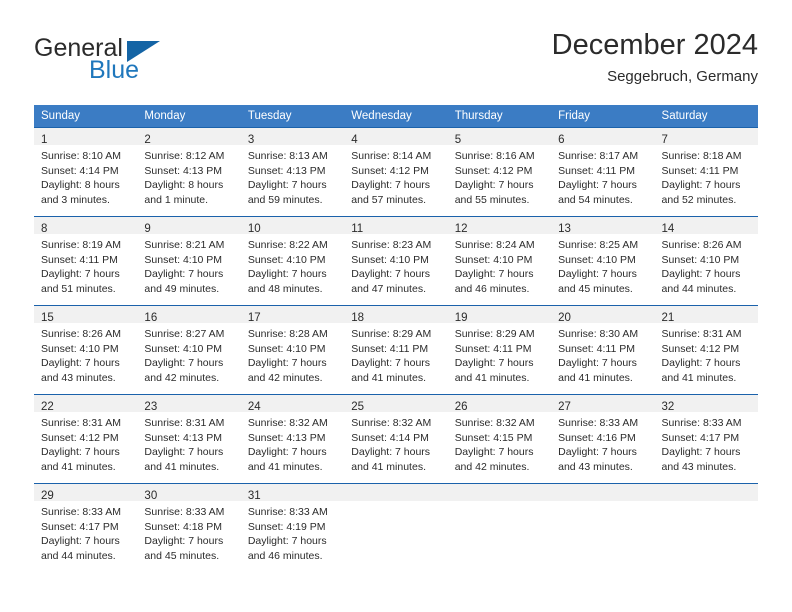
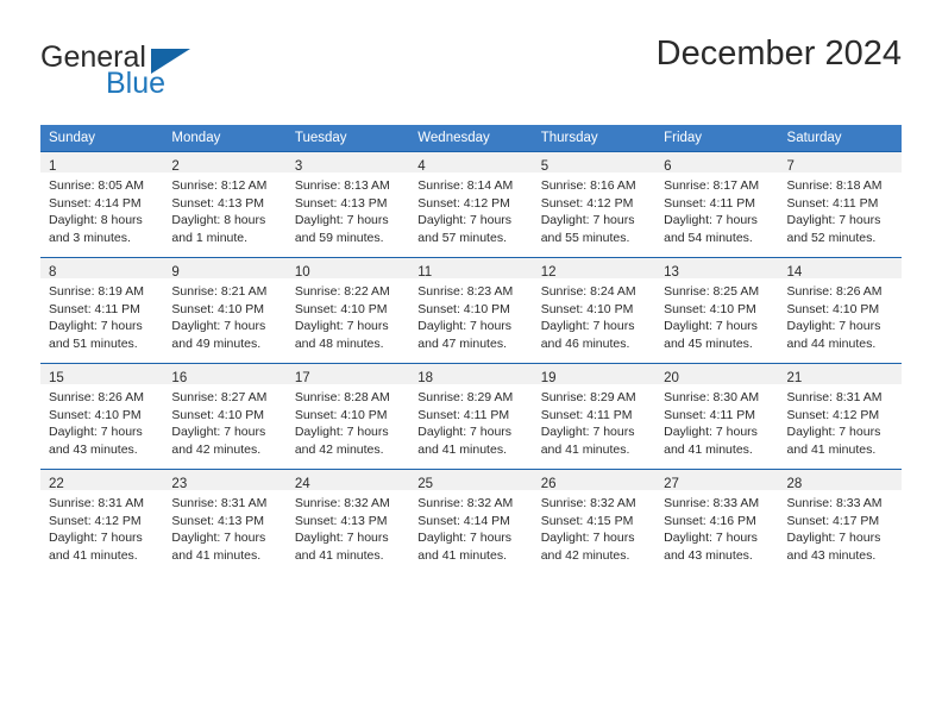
  General
  Blue
  December 2024
- Seggebruch, Germany
  Sunday	Monday	Tuesday	Wednesday	Thursday	Friday	Saturday
- 1Sunrise: 8:10 AMSunset: 4:14 PMDaylight: 8 hoursand 3 minutes.	2Sunrise: 8:12 AMSunset: 4:13 PMDaylight: 8 hoursand 1 minute.	3Sunrise: 8:13 AMSunset: 4:13 PMDaylight: 7 hoursand 59 minutes.	4Sunrise: 8:14 AMSunset: 4:12 PMDaylight: 7 hoursand 57 minutes.	5Sunrise: 8:16 AMSunset: 4:12 PMDaylight: 7 hoursand 55 minutes.	6Sunrise: 8:17 AMSunset: 4:11 PMDaylight: 7 hoursand 54 minutes.	7Sunrise: 8:18 AMSunset: 4:11 PMDaylight: 7 hoursand 52 minutes.
+ 1Sunrise: 8:05 AMSunset: 4:14 PMDaylight: 8 hoursand 3 minutes.	2Sunrise: 8:12 AMSunset: 4:13 PMDaylight: 8 hoursand 1 minute.	3Sunrise: 8:13 AMSunset: 4:13 PMDaylight: 7 hoursand 59 minutes.	4Sunrise: 8:14 AMSunset: 4:12 PMDaylight: 7 hoursand 57 minutes.	5Sunrise: 8:16 AMSunset: 4:12 PMDaylight: 7 hoursand 55 minutes.	6Sunrise: 8:17 AMSunset: 4:11 PMDaylight: 7 hoursand 54 minutes.	7Sunrise: 8:18 AMSunset: 4:11 PMDaylight: 7 hoursand 52 minutes.
  8Sunrise: 8:19 AMSunset: 4:11 PMDaylight: 7 hoursand 51 minutes.	9Sunrise: 8:21 AMSunset: 4:10 PMDaylight: 7 hoursand 49 minutes.	10Sunrise: 8:22 AMSunset: 4:10 PMDaylight: 7 hoursand 48 minutes.	11Sunrise: 8:23 AMSunset: 4:10 PMDaylight: 7 hoursand 47 minutes.	12Sunrise: 8:24 AMSunset: 4:10 PMDaylight: 7 hoursand 46 minutes.	13Sunrise: 8:25 AMSunset: 4:10 PMDaylight: 7 hoursand 45 minutes.	14Sunrise: 8:26 AMSunset: 4:10 PMDaylight: 7 hoursand 44 minutes.
  15Sunrise: 8:26 AMSunset: 4:10 PMDaylight: 7 hoursand 43 minutes.	16Sunrise: 8:27 AMSunset: 4:10 PMDaylight: 7 hoursand 42 minutes.	17Sunrise: 8:28 AMSunset: 4:10 PMDaylight: 7 hoursand 42 minutes.	18Sunrise: 8:29 AMSunset: 4:11 PMDaylight: 7 hoursand 41 minutes.	19Sunrise: 8:29 AMSunset: 4:11 PMDaylight: 7 hoursand 41 minutes.	20Sunrise: 8:30 AMSunset: 4:11 PMDaylight: 7 hoursand 41 minutes.	21Sunrise: 8:31 AMSunset: 4:12 PMDaylight: 7 hoursand 41 minutes.
- 22Sunrise: 8:31 AMSunset: 4:12 PMDaylight: 7 hoursand 41 minutes.	23Sunrise: 8:31 AMSunset: 4:13 PMDaylight: 7 hoursand 41 minutes.	24Sunrise: 8:32 AMSunset: 4:13 PMDaylight: 7 hoursand 41 minutes.	25Sunrise: 8:32 AMSunset: 4:14 PMDaylight: 7 hoursand 41 minutes.	26Sunrise: 8:32 AMSunset: 4:15 PMDaylight: 7 hoursand 42 minutes.	27Sunrise: 8:33 AMSunset: 4:16 PMDaylight: 7 hoursand 43 minutes.	32Sunrise: 8:33 AMSunset: 4:17 PMDaylight: 7 hoursand 43 minutes.
+ 22Sunrise: 8:31 AMSunset: 4:12 PMDaylight: 7 hoursand 41 minutes.	23Sunrise: 8:31 AMSunset: 4:13 PMDaylight: 7 hoursand 41 minutes.	24Sunrise: 8:32 AMSunset: 4:13 PMDaylight: 7 hoursand 41 minutes.	25Sunrise: 8:32 AMSunset: 4:14 PMDaylight: 7 hoursand 41 minutes.	26Sunrise: 8:32 AMSunset: 4:15 PMDaylight: 7 hoursand 42 minutes.	27Sunrise: 8:33 AMSunset: 4:16 PMDaylight: 7 hoursand 43 minutes.	28Sunrise: 8:33 AMSunset: 4:17 PMDaylight: 7 hoursand 43 minutes.
- 29Sunrise: 8:33 AMSunset: 4:17 PMDaylight: 7 hoursand 44 minutes.	30Sunrise: 8:33 AMSunset: 4:18 PMDaylight: 7 hoursand 45 minutes.	31Sunrise: 8:33 AMSunset: 4:19 PMDaylight: 7 hoursand 46 minutes.
